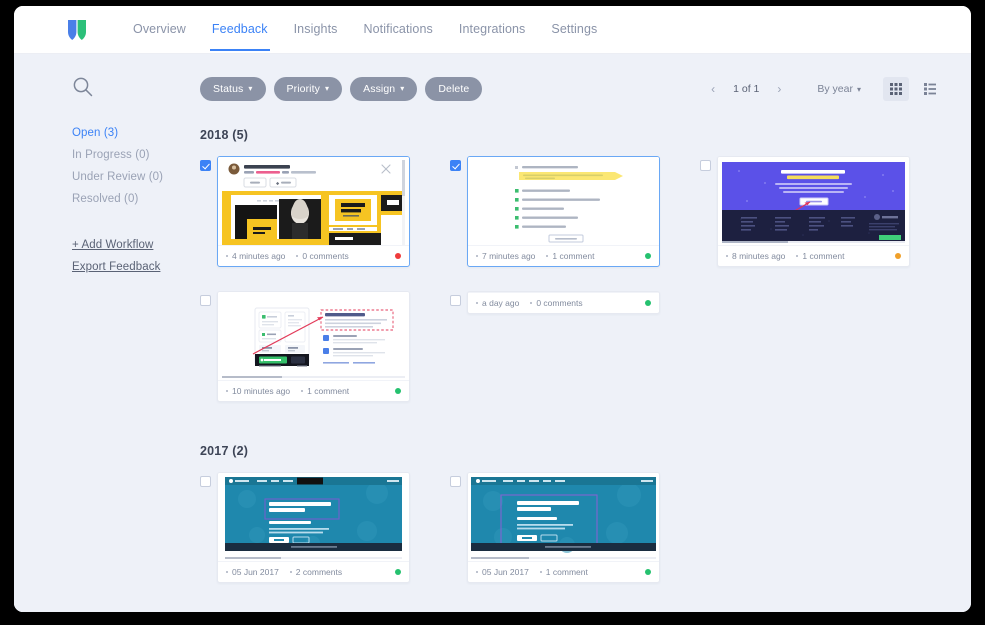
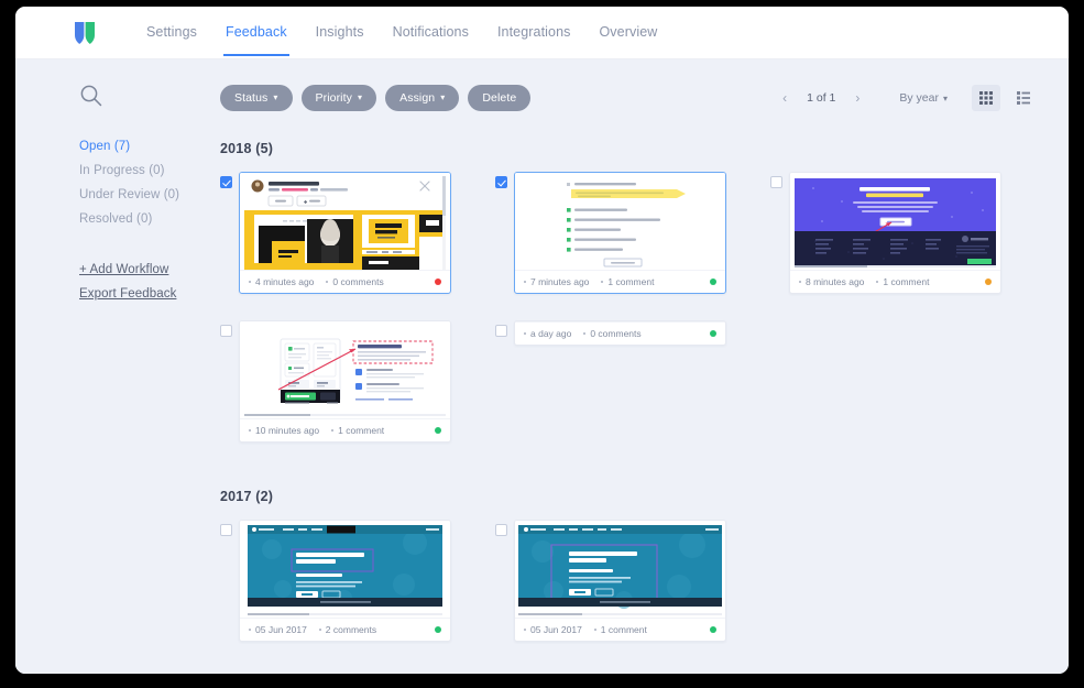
- Overview
+ Settings
  Feedback
  Insights
  Notifications
  Integrations
- Settings
+ Overview
- Open (3)
+ Open (7)
  In Progress (0)
  Under Review (0)
  Resolved (0)
  + Add Workflow
  Export Feedback
  Status
  ▾
  Priority
  ▾
  Assign
  ▾
  Delete
  ‹
  1 of 1
  ›
  By year
  ▾
  2018 (5)
  4 minutes ago
  0 comments
  7 minutes ago
  1 comment
  8 minutes ago
  1 comment
  10 minutes ago
  1 comment
  a day ago
  0 comments
  2017 (2)
  05 Jun 2017
  2 comments
  05 Jun 2017
  1 comment
